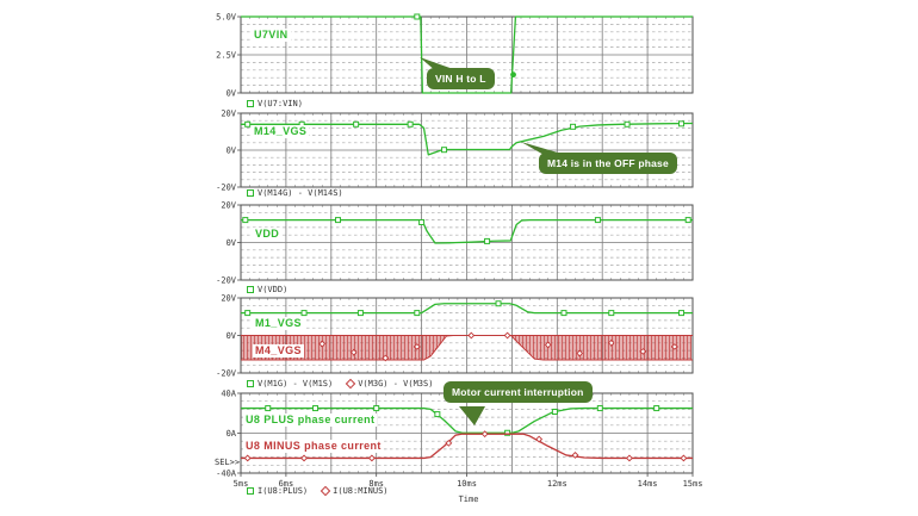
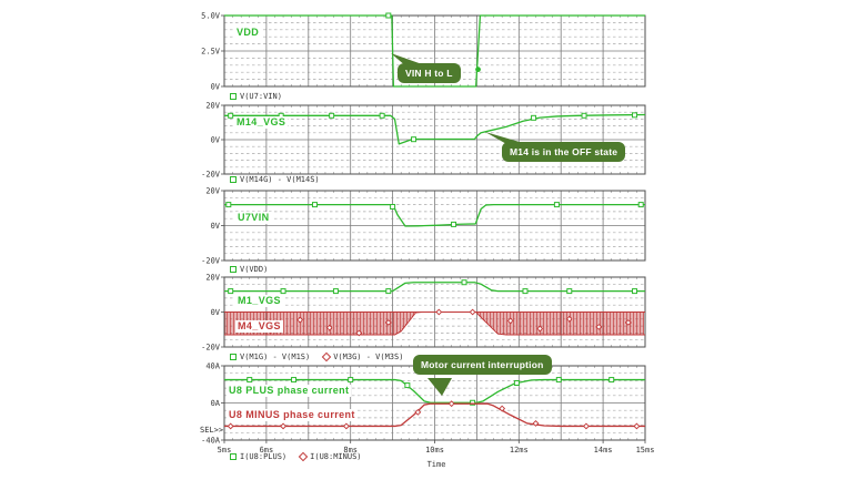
  2.5V
  0V
  20V
  0V
  -20V
  20V
  0V
  -20V
  20V
  0V
  -20V
  40A
  0A
  -40A
  5ms
  6ms
  8ms
  10ms
  12ms
  14ms
  15ms
- U7VIN
+ VDD
  M14_VGS
- VDD
+ U7VIN
  M1_VGS
  M4_VGS
  U8 PLUS phase current
  U8 MINUS phase current
  VIN H to L
- M14 is in the OFF phase
+ M14 is in the OFF state
  Motor current interruption
  V(U7:VIN)
  V(M14G) - V(M14S)
  V(VDD)
  V(M1G) - V(M1S)
  V(M3G) - V(M3S)
  I(U8:PLUS)
  I(U8:MINUS)
  SEL>>
  Time
